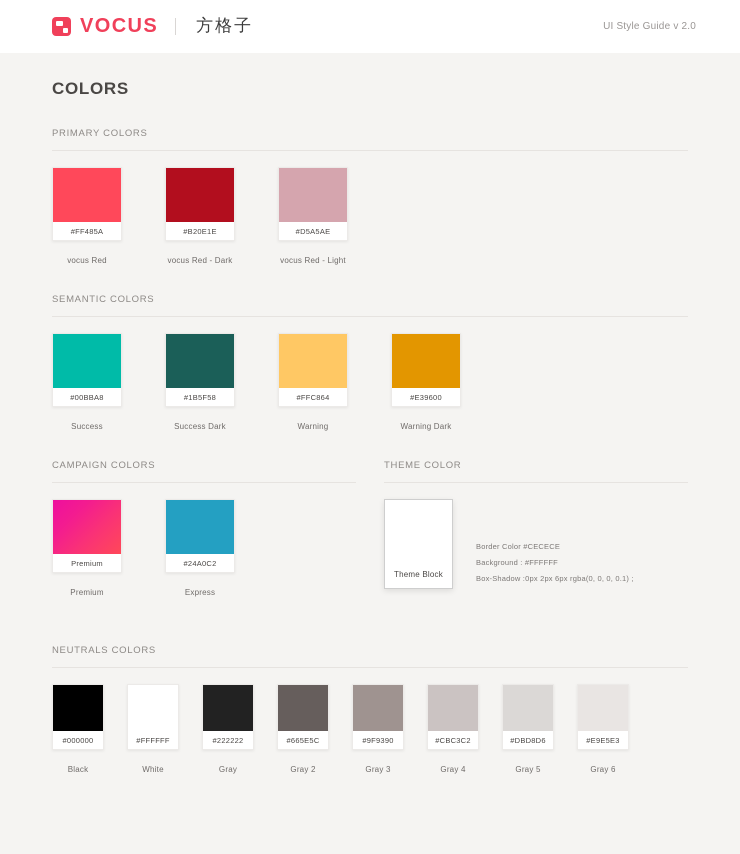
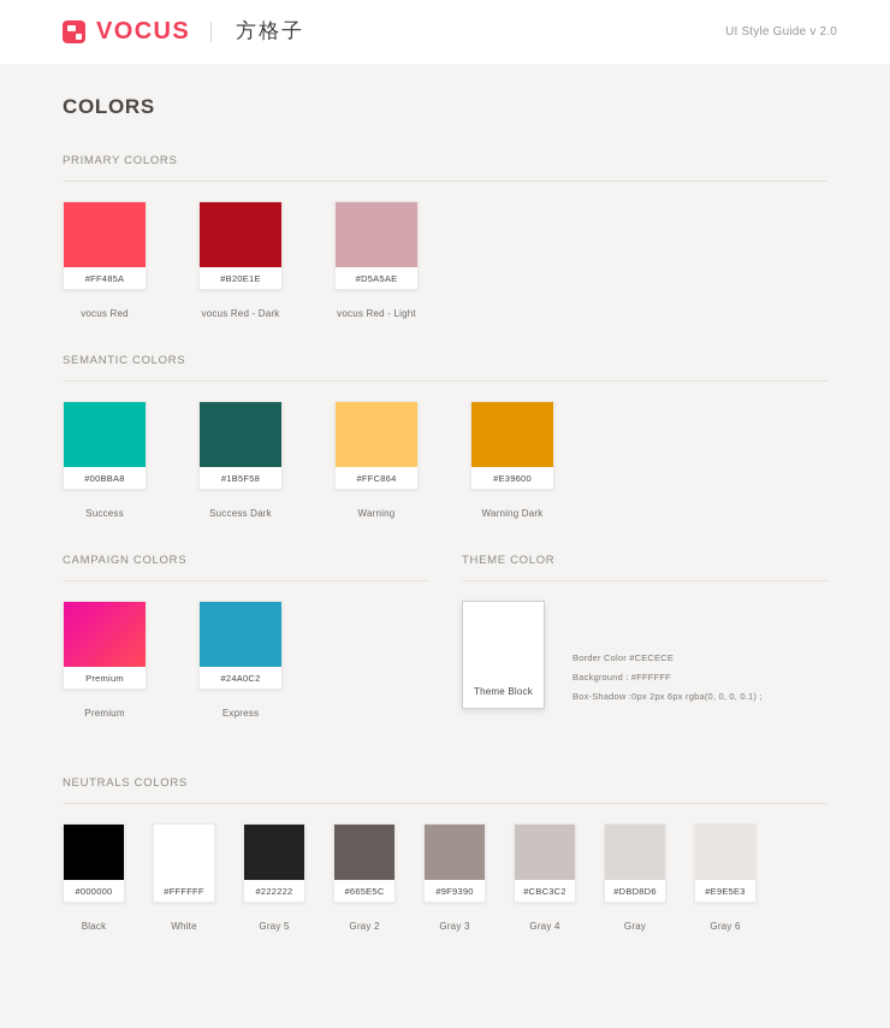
  VOCUS
  方格子
  UI Style Guide v 2.0
  COLORS
  PRIMARY COLORS
  #FF485A
  vocus Red
  #B20E1E
  vocus Red - Dark
  #D5A5AE
  vocus Red - Light
  SEMANTIC COLORS
  #00BBA8
  Success
  #1B5F58
  Success Dark
  #FFC864
  Warning
  #E39600
  Warning Dark
  CAMPAIGN COLORS
  Premium
  Premium
  #24A0C2
  Express
  THEME COLOR
  Theme Block
  Border Color #CECECE
  Background : #FFFFFF
  Box-Shadow :0px 2px 6px rgba(0, 0, 0, 0.1) ;
  NEUTRALS COLORS
  #000000
  Black
  #FFFFFF
  White
  #222222
- Gray
+ Gray 5
  #665E5C
  Gray 2
  #9F9390
  Gray 3
  #CBC3C2
  Gray 4
  #DBD8D6
- Gray 5
+ Gray
  #E9E5E3
  Gray 6
